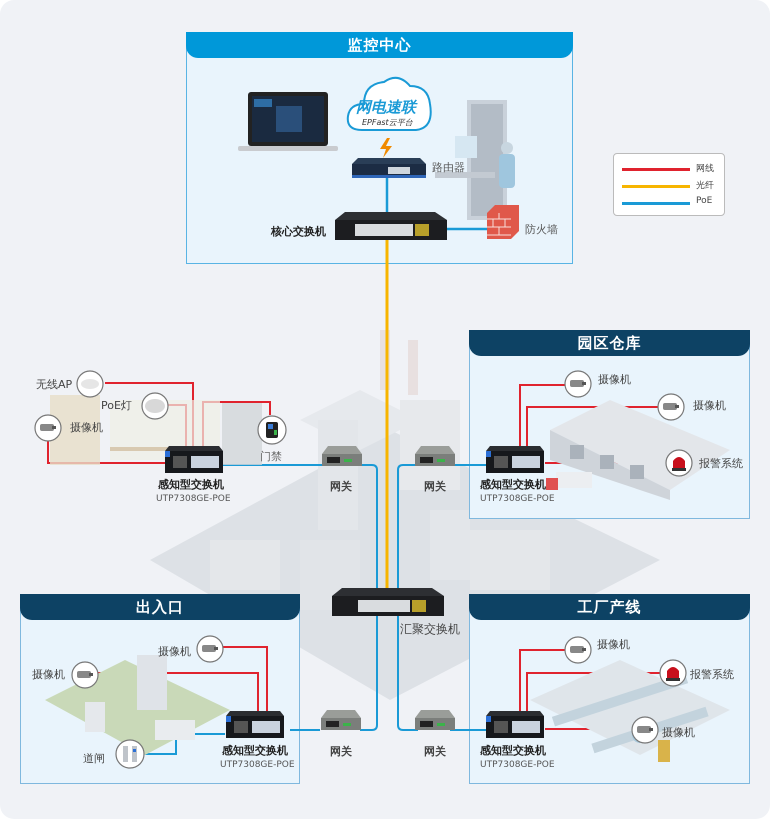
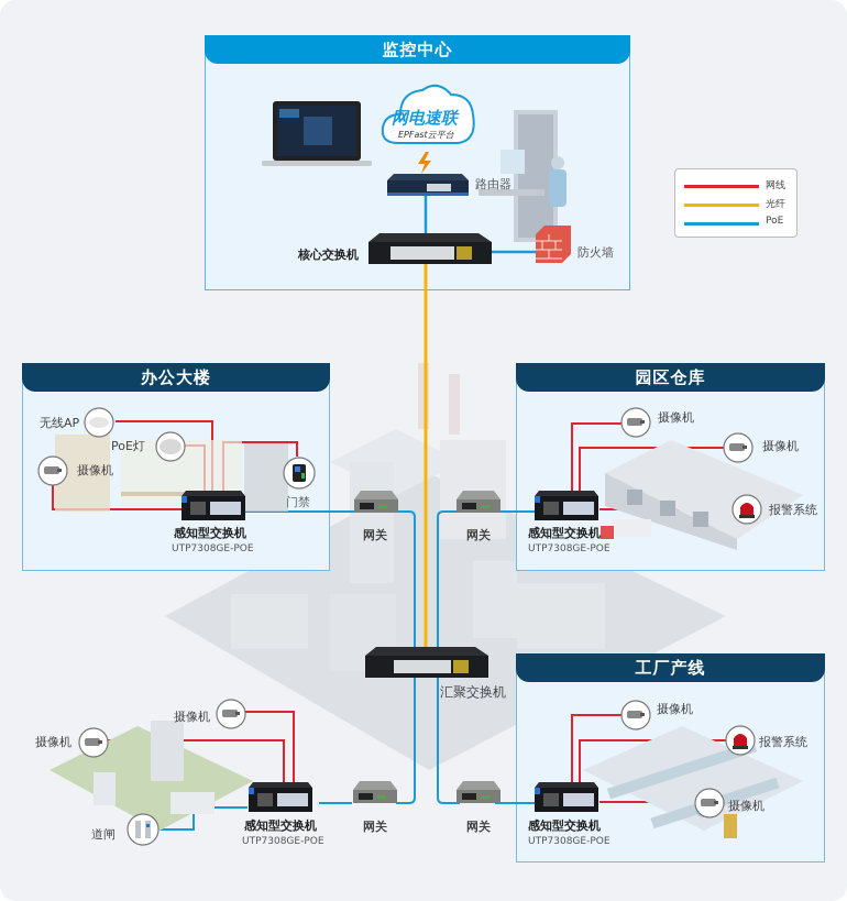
  监控中心
+ 办公大楼
  园区仓库
- 出入口
  工厂产线
  网电速联
  EPFast云平台
  路由器
  核心交换机
  防火墙
  网线
  光纤
  PoE
  无线AP
  PoE灯
  摄像机
  门禁
  感知型交换机
  UTP7308GE-POE
  摄像机
  摄像机
  报警系统
  感知型交换机
  UTP7308GE-POE
  摄像机
  摄像机
  道闸
  感知型交换机
  UTP7308GE-POE
  摄像机
  报警系统
  摄像机
  感知型交换机
  UTP7308GE-POE
  网关
  网关
  网关
  网关
  汇聚交换机
